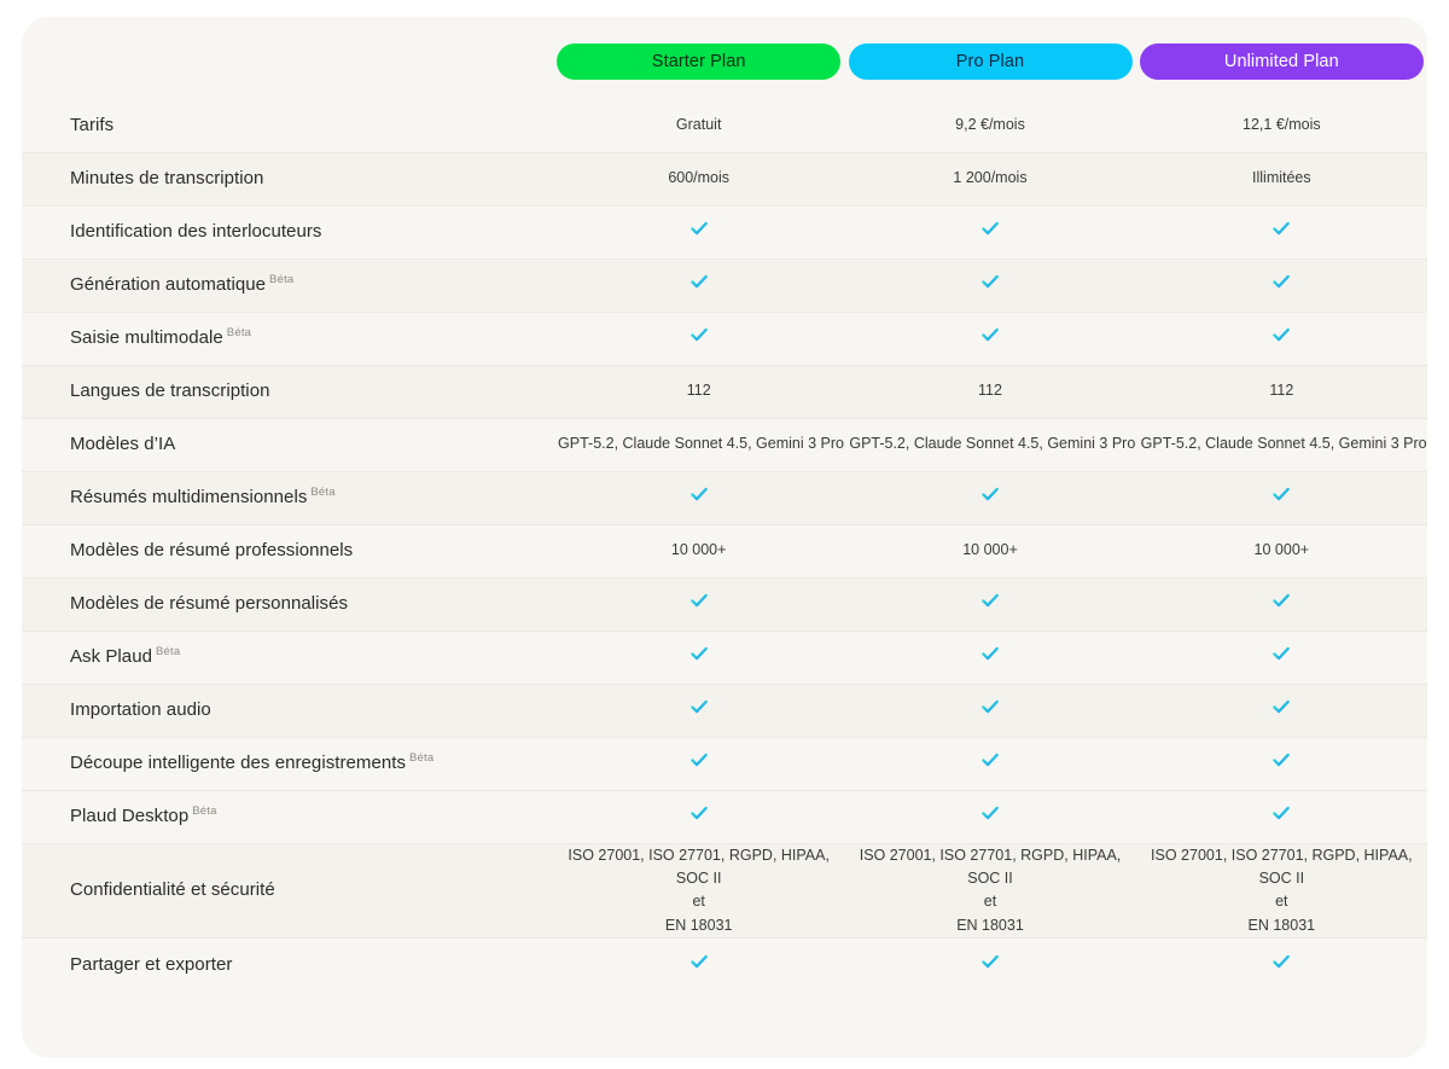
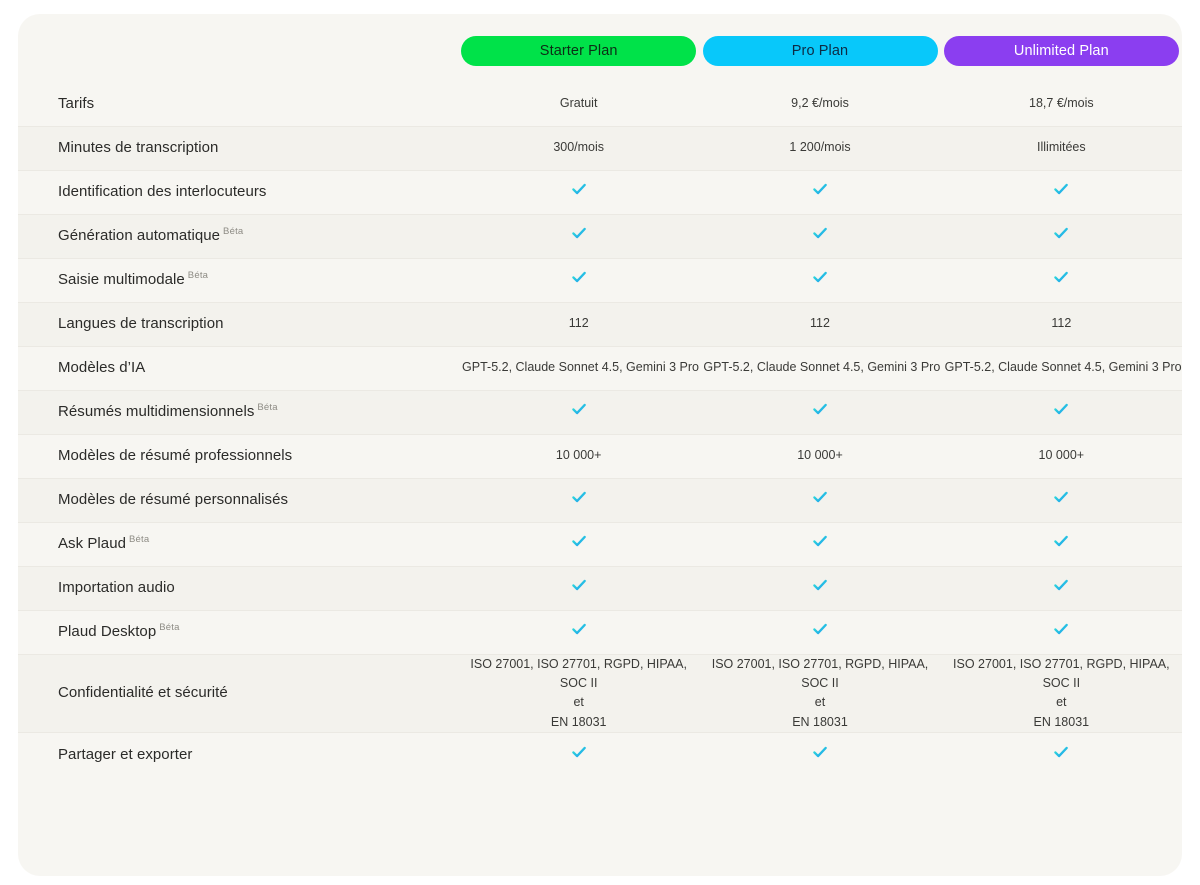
  	Starter Plan	Pro Plan	Unlimited Plan
- Tarifs	Gratuit	9,2 €/mois	12,1 €/mois
+ Tarifs	Gratuit	9,2 €/mois	18,7 €/mois
- Minutes de transcription	600/mois	1 200/mois	Illimitées
+ Minutes de transcription	300/mois	1 200/mois	Illimitées
  Identification des interlocuteurs
  Génération automatique Béta
  Saisie multimodale Béta
  Langues de transcription	112	112	112
  Modèles d’IA	GPT-5.2, Claude Sonnet 4.5, Gemini 3 Pro	GPT-5.2, Claude Sonnet 4.5, Gemini 3 Pro	GPT-5.2, Claude Sonnet 4.5, Gemini 3 Pro
  Résumés multidimensionnels Béta
  Modèles de résumé professionnels	10 000+	10 000+	10 000+
  Modèles de résumé personnalisés
  Ask Plaud Béta
  Importation audio
- Découpe intelligente des enregistrements Béta
  Plaud Desktop Béta
  Confidentialité et sécurité	ISO 27001, ISO 27701, RGPD, HIPAA, SOC IIetEN 18031	ISO 27001, ISO 27701, RGPD, HIPAA, SOC IIetEN 18031	ISO 27001, ISO 27701, RGPD, HIPAA, SOC IIetEN 18031
  Partager et exporter
